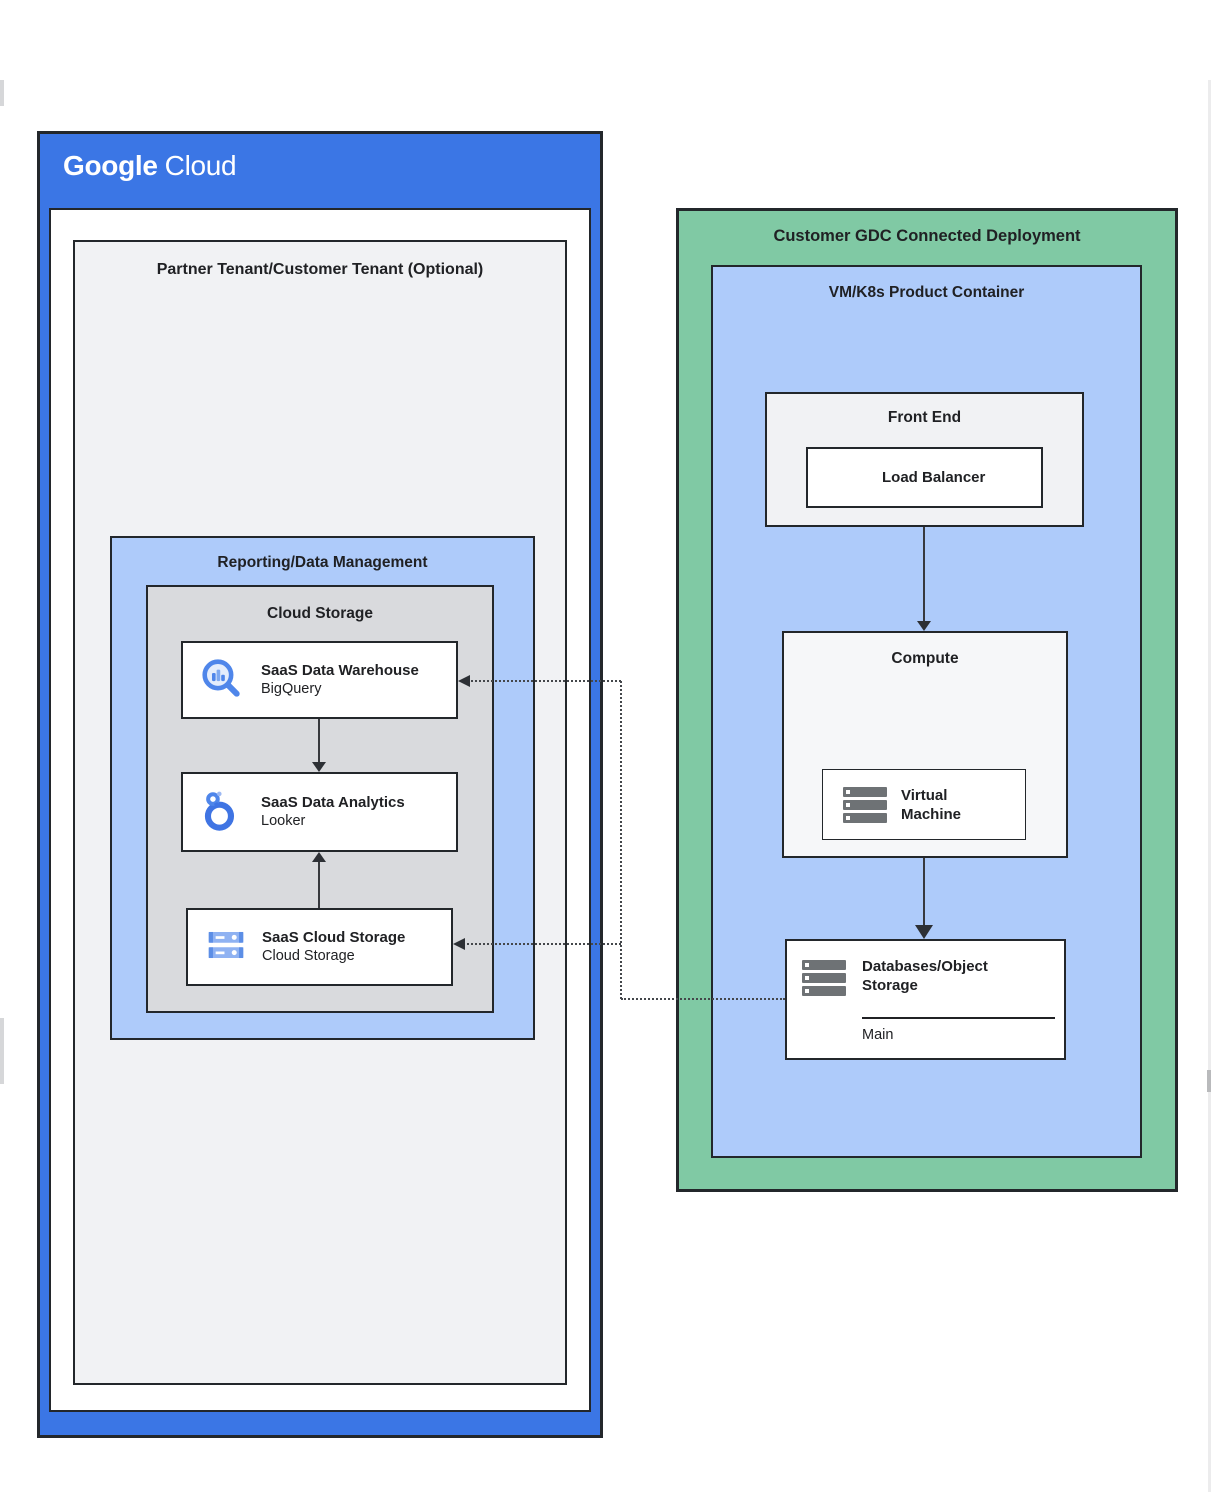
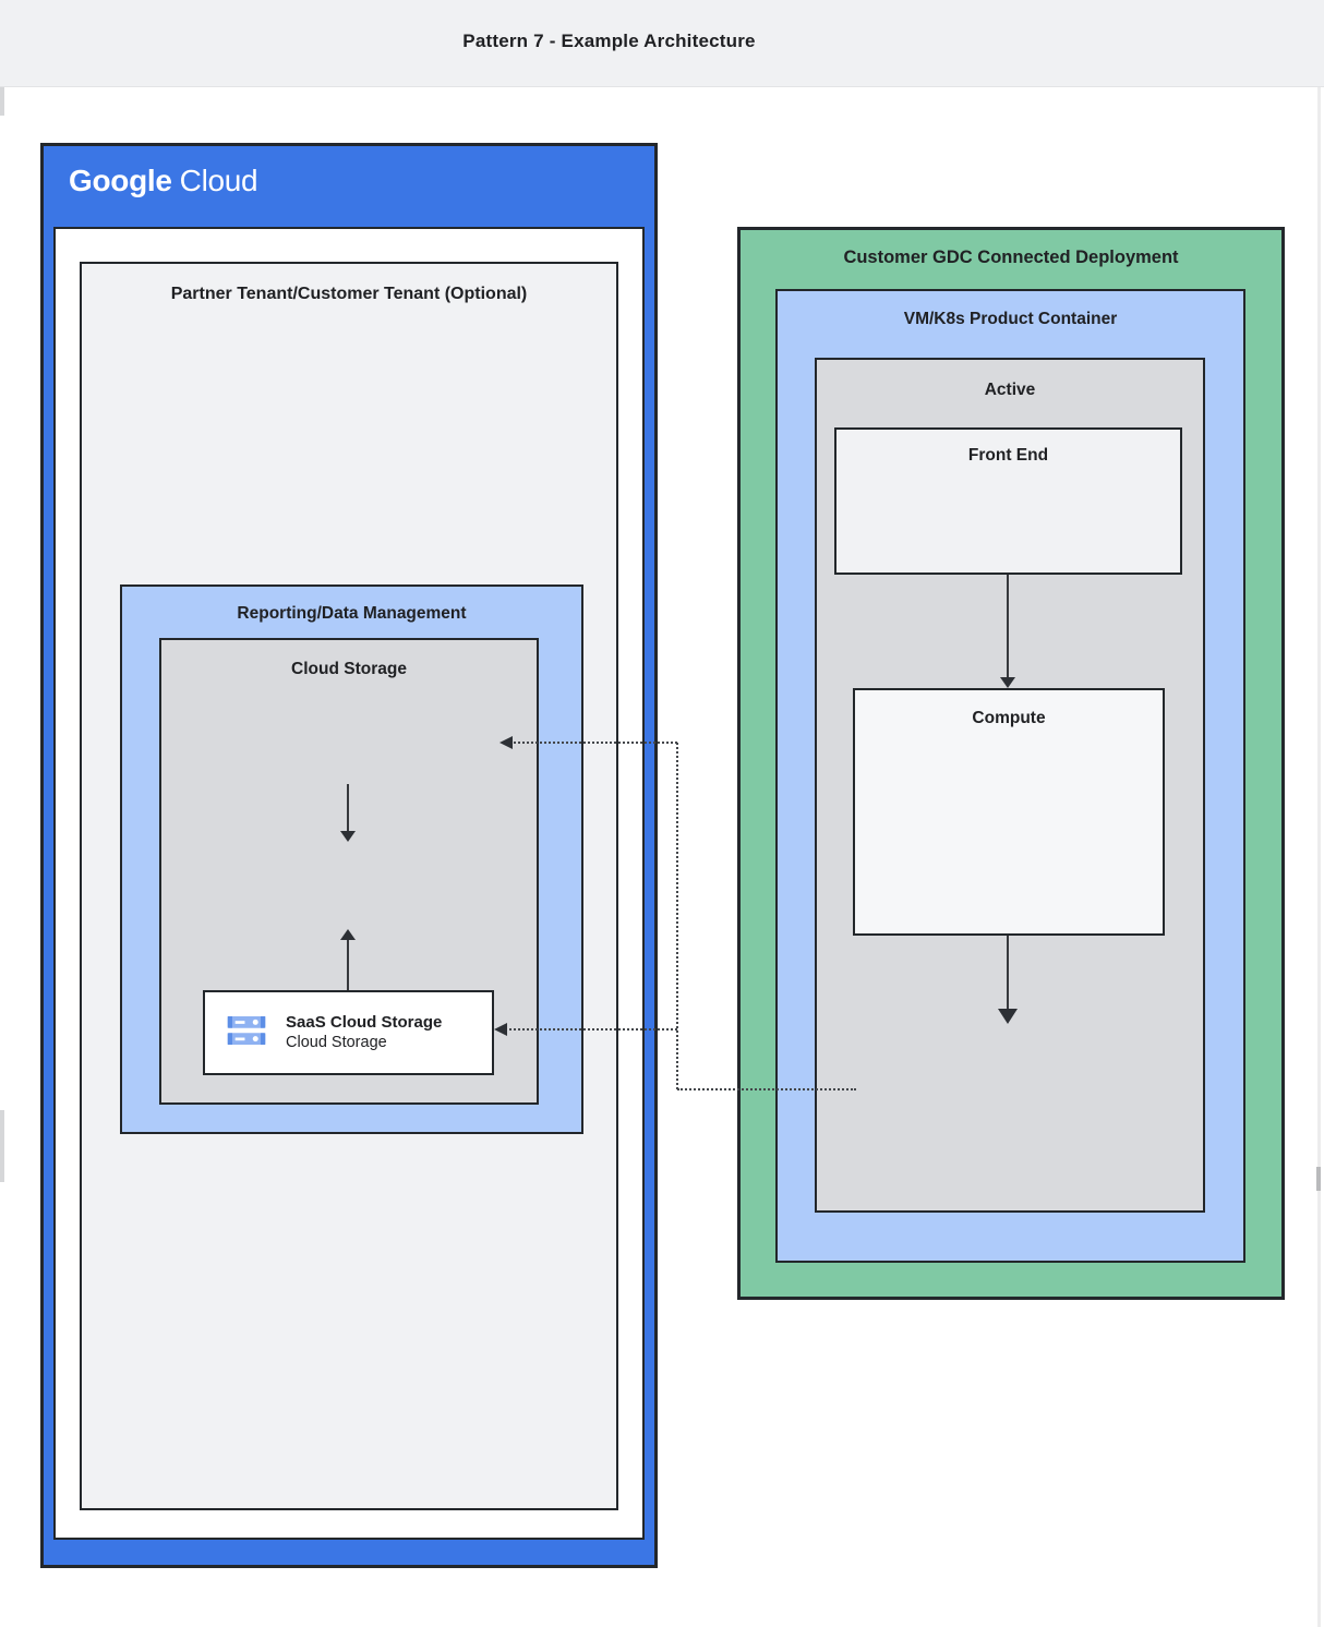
+ Pattern 7 - Example Architecture
  Google Cloud
  Partner Tenant/Customer Tenant (Optional)
  Reporting/Data Management
  Cloud Storage
- SaaS Data Warehouse
- BigQuery
- SaaS Data Analytics
- Looker
  SaaS Cloud Storage
  Cloud Storage
  Customer GDC Connected Deployment
  VM/K8s Product Container
+ Active
  Front End
- Load Balancer
  Compute
- Virtual Machine
- Databases/Object Storage
- Main
